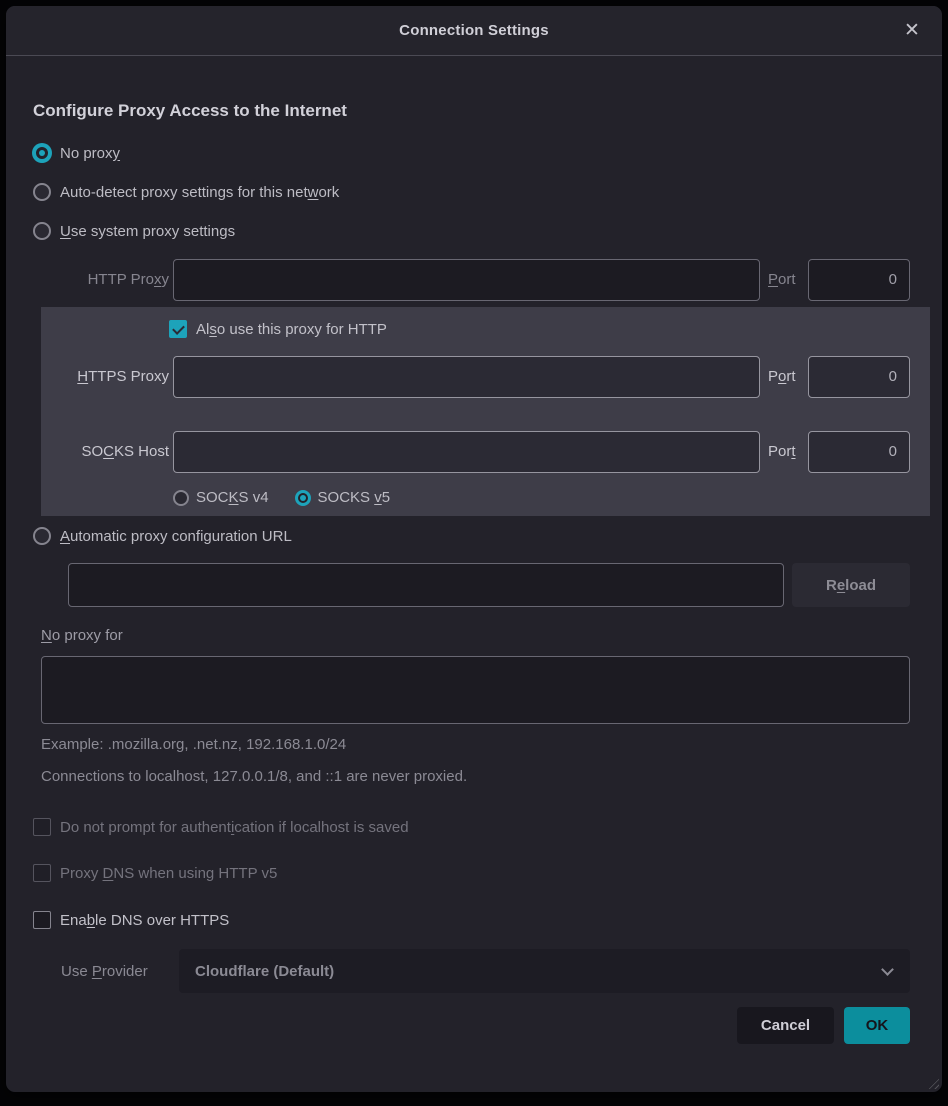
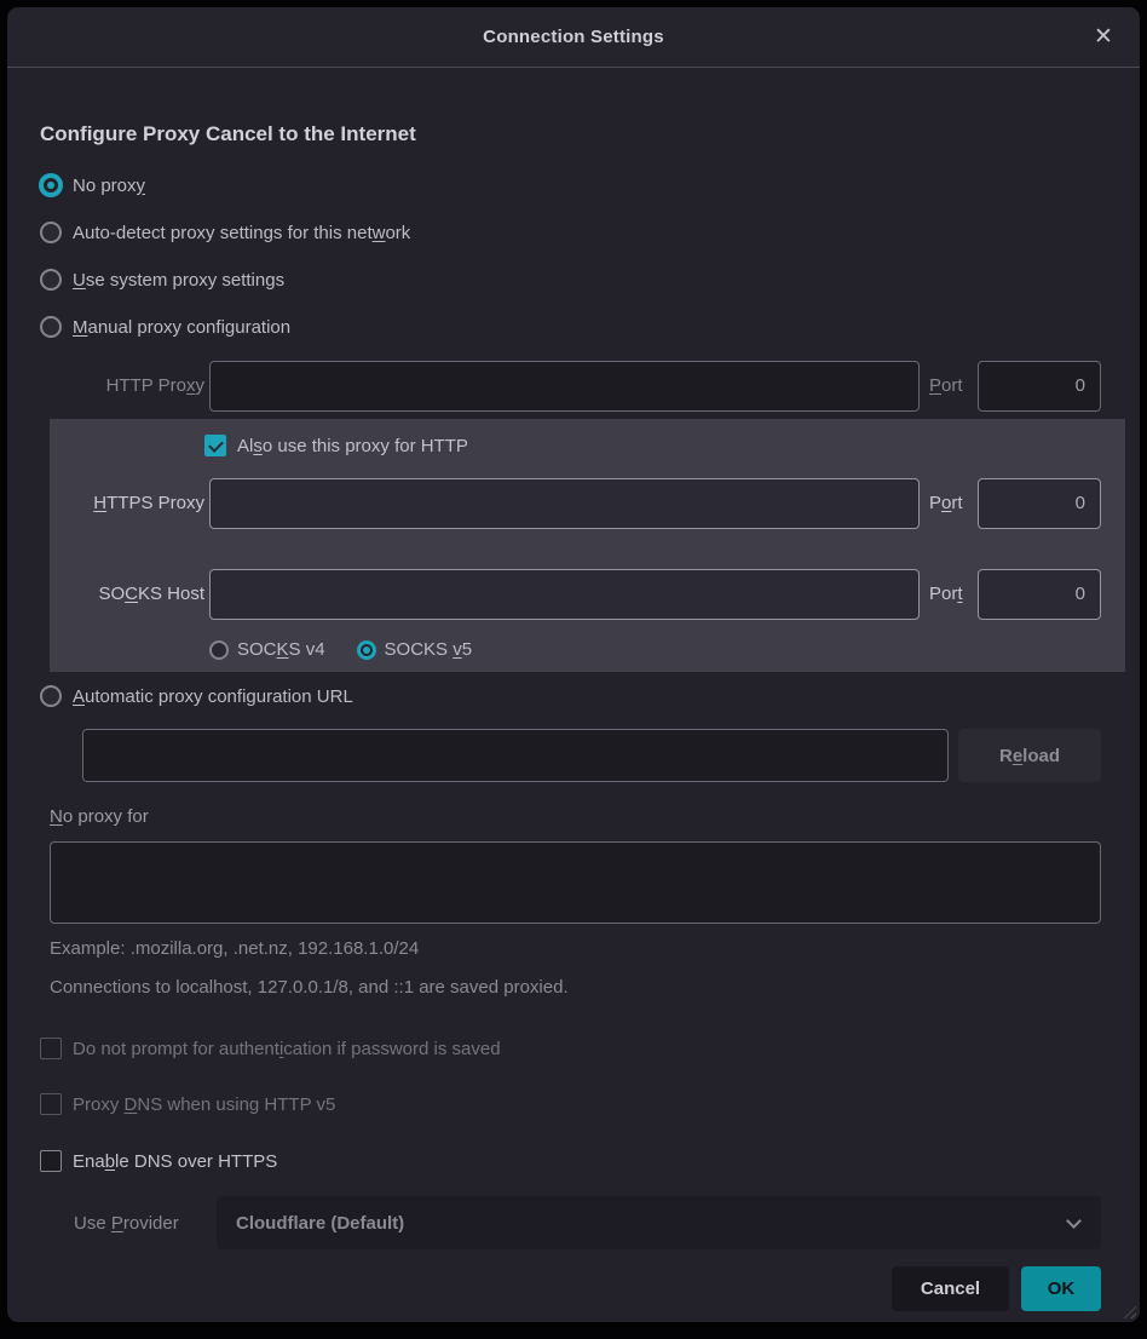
  Connection Settings
  ✕
- Configure Proxy Access to the Internet
+ Configure Proxy Cancel to the Internet
  No proxy
  Auto-detect proxy settings for this network
  Use system proxy settings
+ Manual proxy configuration
  HTTP Proxy
  Port
  0
  Also use this proxy for HTTP
  HTTPS Proxy
  Port
  0
  SOCKS Host
  Port
  0
  SOCKS v4
  SOCKS v5
  Automatic proxy configuration URL
  Reload
  No proxy for
  Example: .mozilla.org, .net.nz, 192.168.1.0/24
- Connections to localhost, 127.0.0.1/8, and ::1 are never proxied.
+ Connections to localhost, 127.0.0.1/8, and ::1 are saved proxied.
- Do not prompt for authentication if localhost is saved
+ Do not prompt for authentication if password is saved
  Proxy DNS when using HTTP v5
  Enable DNS over HTTPS
  Use Provider
  Cloudflare (Default)
  Cancel
  OK
